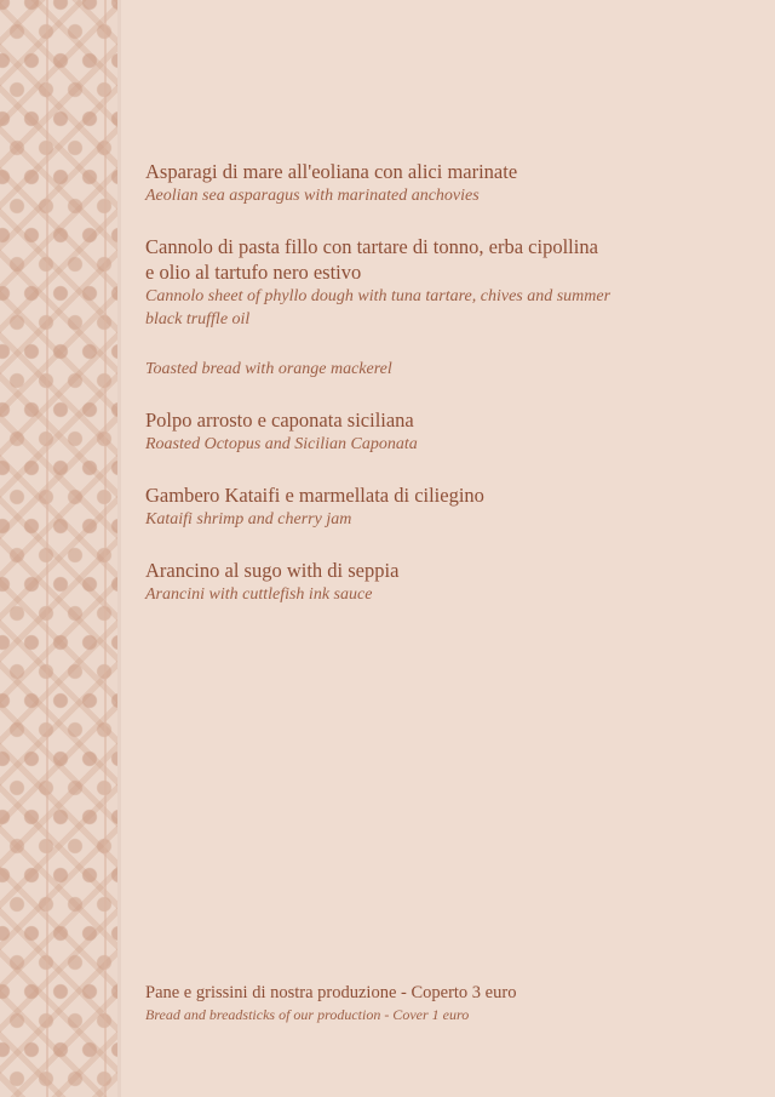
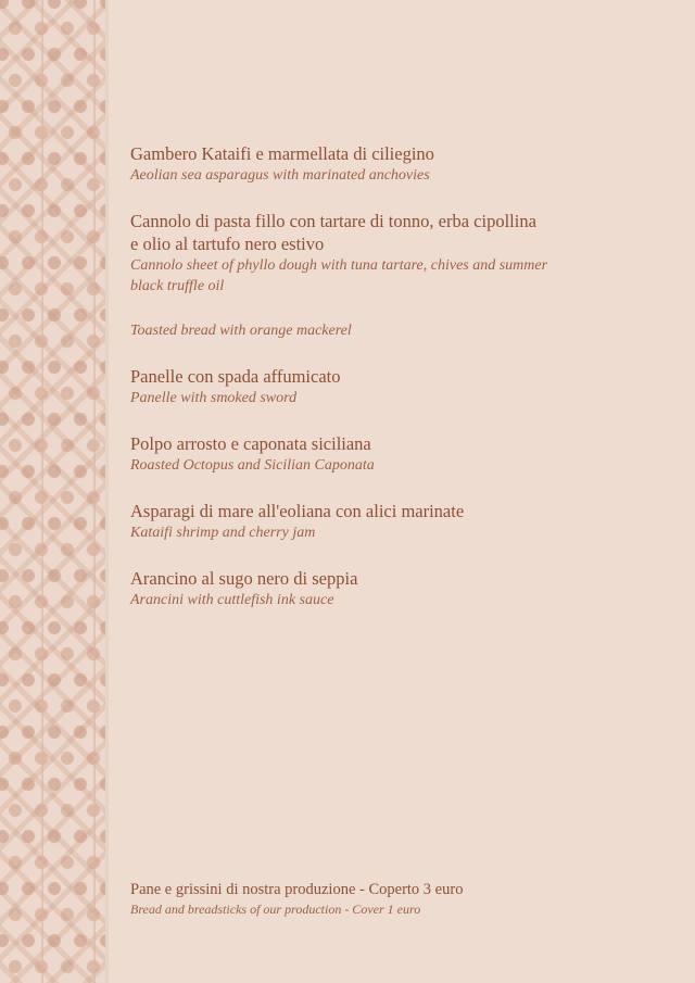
- Asparagi di mare all'eoliana con alici marinate
+ Gambero Kataifi e marmellata di ciliegino
  Aeolian sea asparagus with marinated anchovies
  Cannolo di pasta fillo con tartare di tonno, erba cipollina
  e olio al tartufo nero estivo
  Cannolo sheet of phyllo dough with tuna tartare, chives and summer
  black truffle oil
  Toasted bread with orange mackerel
+ Panelle con spada affumicato
+ Panelle with smoked sword
  Polpo arrosto e caponata siciliana
  Roasted Octopus and Sicilian Caponata
- Gambero Kataifi e marmellata di ciliegino
+ Asparagi di mare all'eoliana con alici marinate
  Kataifi shrimp and cherry jam
- Arancino al sugo with di seppia
+ Arancino al sugo nero di seppia
  Arancini with cuttlefish ink sauce
  Pane e grissini di nostra produzione - Coperto 3 euro
  Bread and breadsticks of our production - Cover 1 euro
